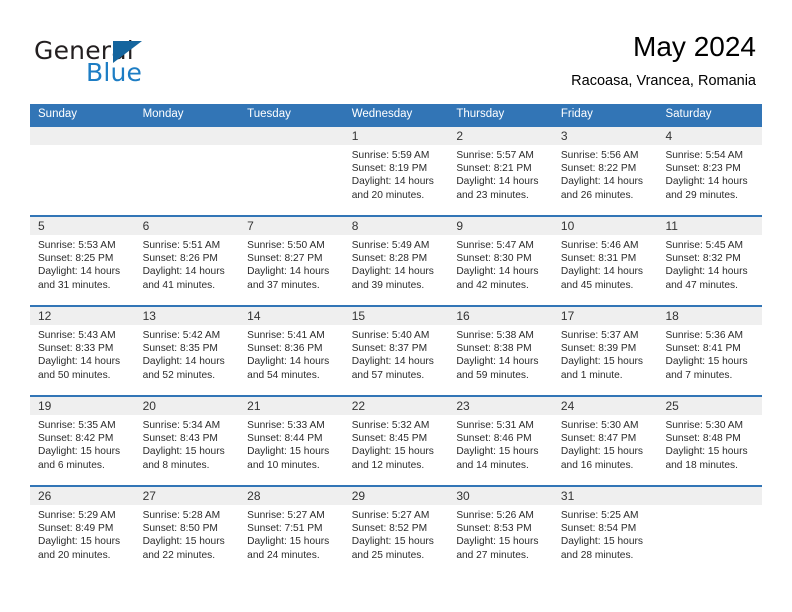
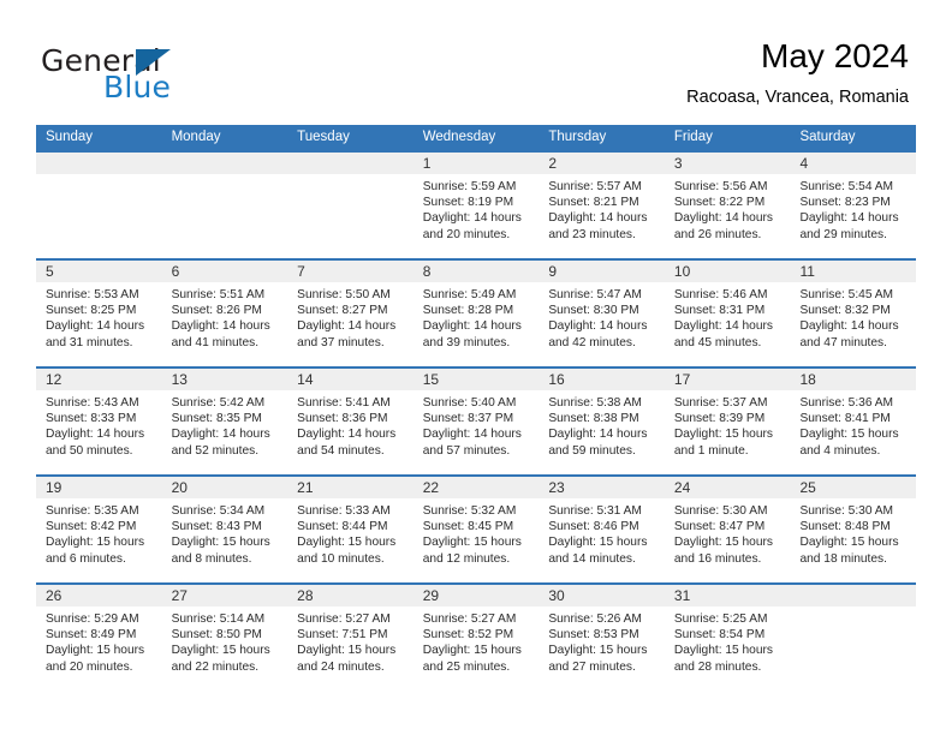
  General
  Blue
  May 2024
  Racoasa, Vrancea, Romania
  Sunday
  Monday
  Tuesday
  Wednesday
  Thursday
  Friday
  Saturday
  1
  Sunrise: 5:59 AM
  Sunset: 8:19 PM
  Daylight: 14 hours
  and 20 minutes.
  2
  Sunrise: 5:57 AM
  Sunset: 8:21 PM
  Daylight: 14 hours
  and 23 minutes.
  3
  Sunrise: 5:56 AM
  Sunset: 8:22 PM
  Daylight: 14 hours
  and 26 minutes.
  4
  Sunrise: 5:54 AM
  Sunset: 8:23 PM
  Daylight: 14 hours
  and 29 minutes.
  5
  Sunrise: 5:53 AM
  Sunset: 8:25 PM
  Daylight: 14 hours
  and 31 minutes.
  6
  Sunrise: 5:51 AM
  Sunset: 8:26 PM
  Daylight: 14 hours
  and 41 minutes.
  7
  Sunrise: 5:50 AM
  Sunset: 8:27 PM
  Daylight: 14 hours
  and 37 minutes.
  8
  Sunrise: 5:49 AM
  Sunset: 8:28 PM
  Daylight: 14 hours
  and 39 minutes.
  9
  Sunrise: 5:47 AM
  Sunset: 8:30 PM
  Daylight: 14 hours
  and 42 minutes.
  10
  Sunrise: 5:46 AM
  Sunset: 8:31 PM
  Daylight: 14 hours
  and 45 minutes.
  11
  Sunrise: 5:45 AM
  Sunset: 8:32 PM
  Daylight: 14 hours
  and 47 minutes.
  12
  Sunrise: 5:43 AM
  Sunset: 8:33 PM
  Daylight: 14 hours
  and 50 minutes.
  13
  Sunrise: 5:42 AM
  Sunset: 8:35 PM
  Daylight: 14 hours
  and 52 minutes.
  14
  Sunrise: 5:41 AM
  Sunset: 8:36 PM
  Daylight: 14 hours
  and 54 minutes.
  15
  Sunrise: 5:40 AM
  Sunset: 8:37 PM
  Daylight: 14 hours
  and 57 minutes.
  16
  Sunrise: 5:38 AM
  Sunset: 8:38 PM
  Daylight: 14 hours
  and 59 minutes.
  17
  Sunrise: 5:37 AM
  Sunset: 8:39 PM
  Daylight: 15 hours
  and 1 minute.
  18
  Sunrise: 5:36 AM
  Sunset: 8:41 PM
  Daylight: 15 hours
- and 7 minutes.
+ and 4 minutes.
  19
  Sunrise: 5:35 AM
  Sunset: 8:42 PM
  Daylight: 15 hours
  and 6 minutes.
  20
  Sunrise: 5:34 AM
  Sunset: 8:43 PM
  Daylight: 15 hours
  and 8 minutes.
  21
  Sunrise: 5:33 AM
  Sunset: 8:44 PM
  Daylight: 15 hours
  and 10 minutes.
  22
  Sunrise: 5:32 AM
  Sunset: 8:45 PM
  Daylight: 15 hours
  and 12 minutes.
  23
  Sunrise: 5:31 AM
  Sunset: 8:46 PM
  Daylight: 15 hours
  and 14 minutes.
  24
  Sunrise: 5:30 AM
  Sunset: 8:47 PM
  Daylight: 15 hours
  and 16 minutes.
  25
  Sunrise: 5:30 AM
  Sunset: 8:48 PM
  Daylight: 15 hours
  and 18 minutes.
  26
  Sunrise: 5:29 AM
  Sunset: 8:49 PM
  Daylight: 15 hours
  and 20 minutes.
  27
- Sunrise: 5:28 AM
+ Sunrise: 5:14 AM
  Sunset: 8:50 PM
  Daylight: 15 hours
  and 22 minutes.
  28
  Sunrise: 5:27 AM
  Sunset: 7:51 PM
  Daylight: 15 hours
  and 24 minutes.
  29
  Sunrise: 5:27 AM
  Sunset: 8:52 PM
  Daylight: 15 hours
  and 25 minutes.
  30
  Sunrise: 5:26 AM
  Sunset: 8:53 PM
  Daylight: 15 hours
  and 27 minutes.
  31
  Sunrise: 5:25 AM
  Sunset: 8:54 PM
  Daylight: 15 hours
  and 28 minutes.
